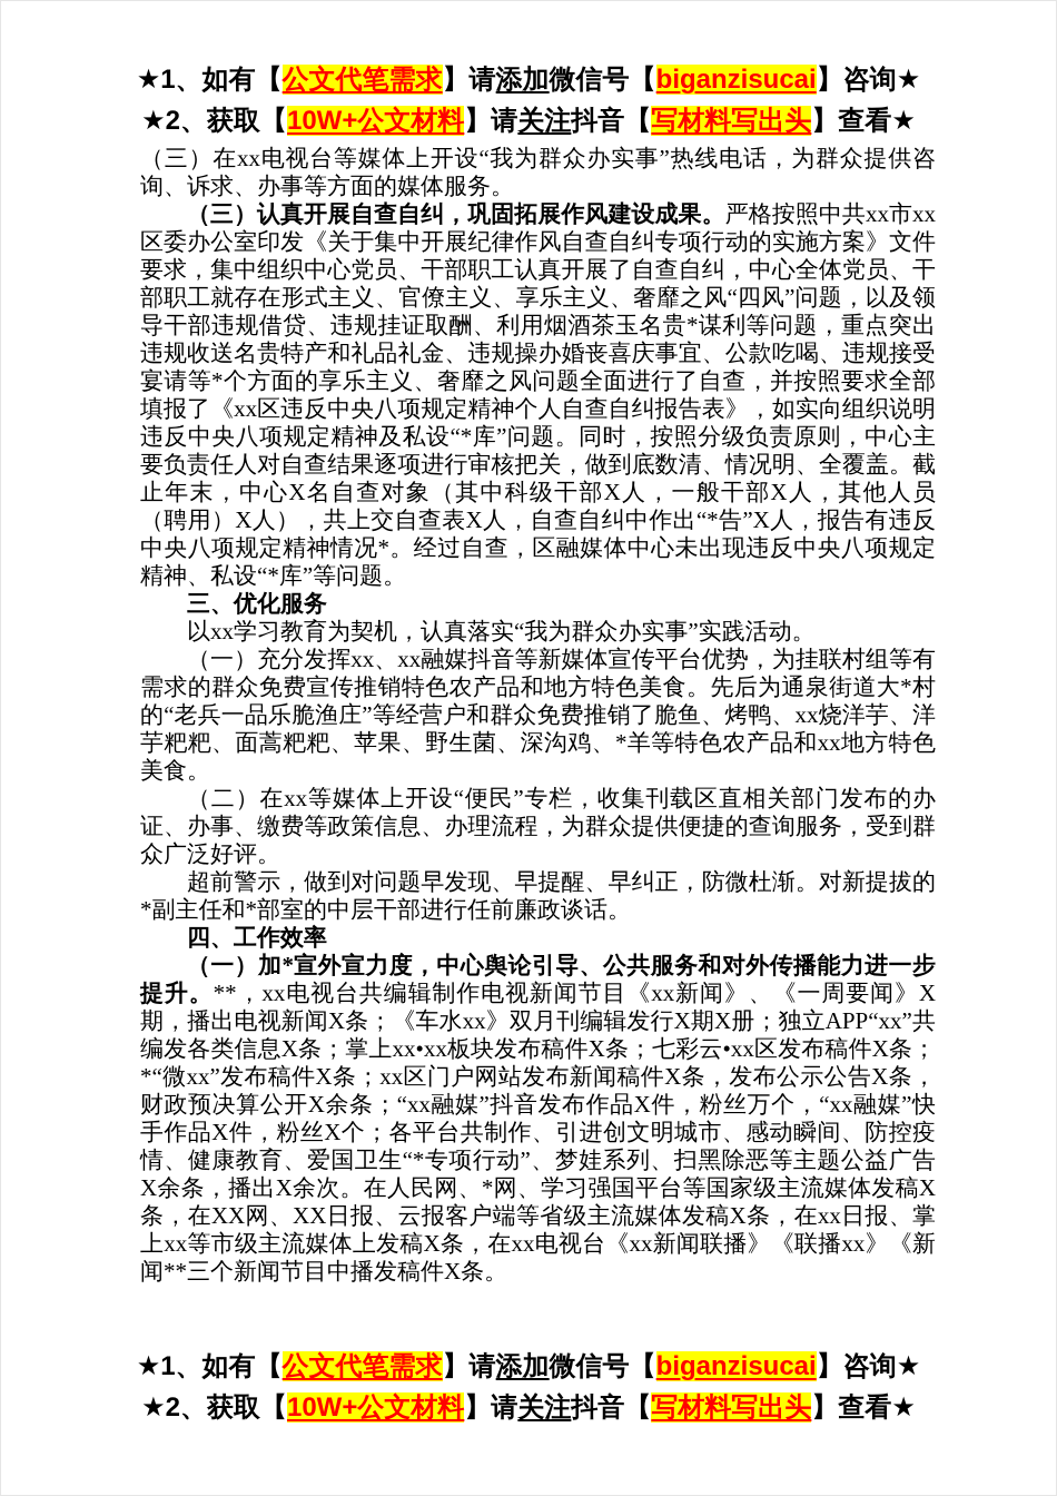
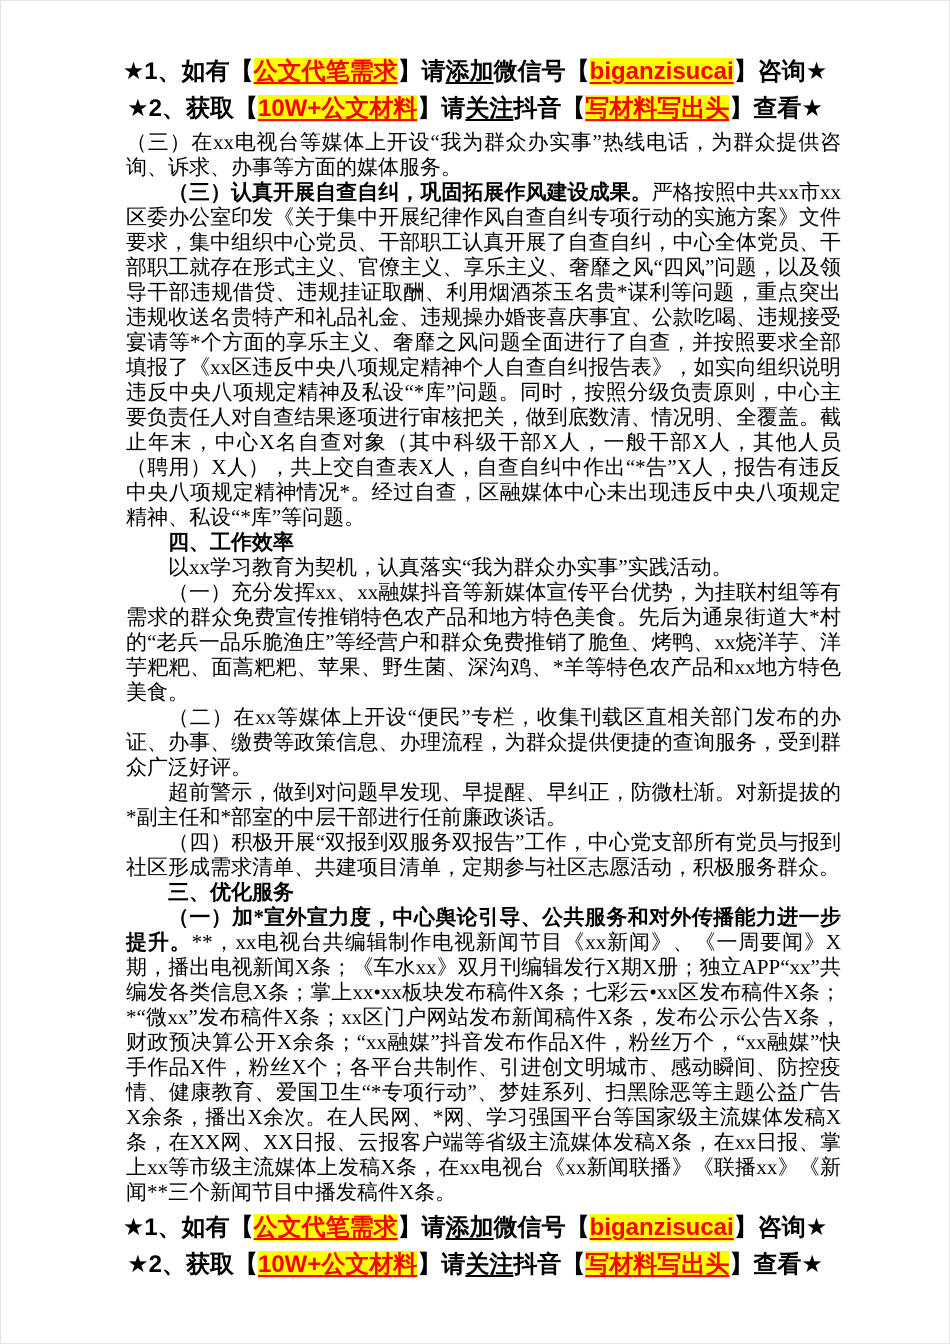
  ★1、如有【公文代笔需求】请添加微信号【biganzisucai】咨询★
  ★2、获取【10W+公文材料】请关注抖音【写材料写出头】查看★
  （三）在xx电视台等媒体上开设“我为群众办实事”热线电话，为群众提供咨询、诉求、办事等方面的媒体服务。
  （三）认真开展自查自纠，巩固拓展作风建设成果。严格按照中共xx市xx区委办公室印发《关于集中开展纪律作风自查自纠专项行动的实施方案》文件要求，集中组织中心党员、干部职工认真开展了自查自纠，中心全体党员、干部职工就存在形式主义、官僚主义、享乐主义、奢靡之风“四风”问题，以及领导干部违规借贷、违规挂证取酬、利用烟酒茶玉名贵*谋利等问题，重点突出违规收送名贵特产和礼品礼金、违规操办婚丧喜庆事宜、公款吃喝、违规接受宴请等*个方面的享乐主义、奢靡之风问题全面进行了自查，并按照要求全部填报了《xx区违反中央八项规定精神个人自查自纠报告表》，如实向组织说明违反中央八项规定精神及私设“*库”问题。同时，按照分级负责原则，中心主要负责任人对自查结果逐项进行审核把关，做到底数清、情况明、全覆盖。截止年末，中心X名自查对象（其中科级干部X人，一般干部X人，其他人员（聘用）X人），共上交自查表X人，自查自纠中作出“*告”X人，报告有违反中央八项规定精神情况*。经过自查，区融媒体中心未出现违反中央八项规定精神、私设“*库”等问题。
- 三、优化服务
+ 四、工作效率
  以xx学习教育为契机，认真落实“我为群众办实事”实践活动。
  （一）充分发挥xx、xx融媒抖音等新媒体宣传平台优势，为挂联村组等有需求的群众免费宣传推销特色农产品和地方特色美食。先后为通泉街道大*村的“老兵一品乐脆渔庄”等经营户和群众免费推销了脆鱼、烤鸭、xx烧洋芋、洋芋粑粑、面蒿粑粑、苹果、野生菌、深沟鸡、*羊等特色农产品和xx地方特色美食。
  （二）在xx等媒体上开设“便民”专栏，收集刊载区直相关部门发布的办证、办事、缴费等政策信息、办理流程，为群众提供便捷的查询服务，受到群众广泛好评。
  超前警示，做到对问题早发现、早提醒、早纠正，防微杜渐。对新提拔的*副主任和*部室的中层干部进行任前廉政谈话。
+ （四）积极开展“双报到双服务双报告”工作，中心党支部所有党员与报到社区形成需求清单、共建项目清单，定期参与社区志愿活动，积极服务群众。
- 四、工作效率
+ 三、优化服务
  （一）加*宣外宣力度，中心舆论引导、公共服务和对外传播能力进一步提升。**，xx电视台共编辑制作电视新闻节目《xx新闻》、《一周要闻》X期，播出电视新闻X条；《车水xx》双月刊编辑发行X期X册；独立APP“xx”共编发各类信息X条；掌上xx•xx板块发布稿件X条；七彩云•xx区发布稿件X条；*“微xx”发布稿件X条；xx区门户网站发布新闻稿件X条，发布公示公告X条，财政预决算公开X余条；“xx融媒”抖音发布作品X件，粉丝万个，“xx融媒”快手作品X件，粉丝X个；各平台共制作、引进创文明城市、感动瞬间、防控疫情、健康教育、爱国卫生“*专项行动”、梦娃系列、扫黑除恶等主题公益广告X余条，播出X余次。在人民网、*网、学习强国平台等国家级主流媒体发稿X条，在XX网、XX日报、云报客户端等省级主流媒体发稿X条，在xx日报、掌上xx等市级主流媒体上发稿X条，在xx电视台《xx新闻联播》《联播xx》《新闻**三个新闻节目中播发稿件X条。
  ★1、如有【公文代笔需求】请添加微信号【biganzisucai】咨询★
  ★2、获取【10W+公文材料】请关注抖音【写材料写出头】查看★
